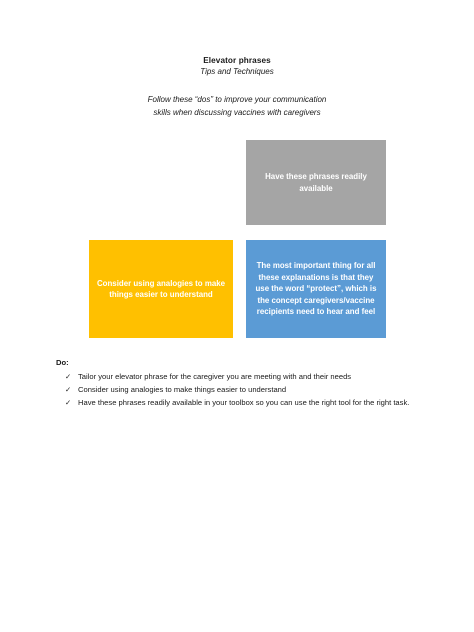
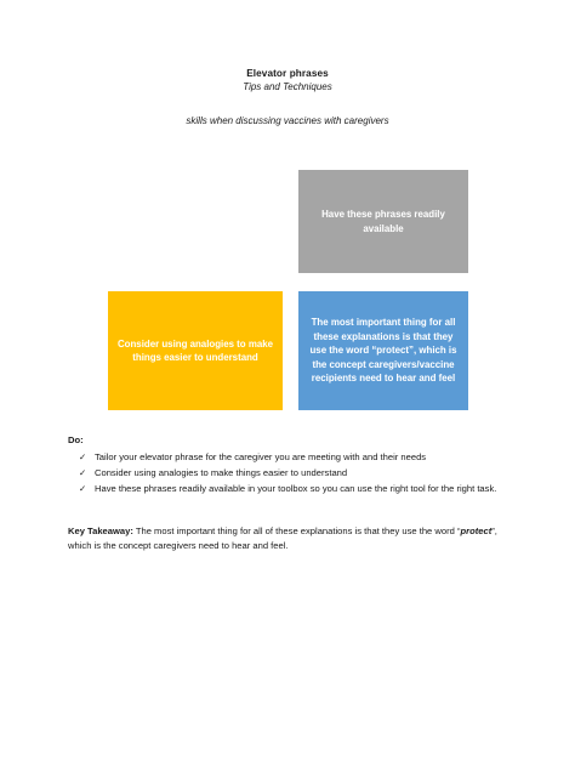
  Elevator phrases
  Tips and Techniques
- Follow these “dos” to improve your communication
  skills when discussing vaccines with caregivers
  Have these phrases readily available
  Consider using analogies to make things easier to understand
  The most important thing for all these explanations is that they use the word “protect”, which is the concept caregivers/vaccine recipients need to hear and feel
  Do:
  ✓
  Tailor your elevator phrase for the caregiver you are meeting with and their needs
  ✓
  Consider using analogies to make things easier to understand
  ✓
  Have these phrases readily available in your toolbox so you can use the right tool for the right task.
+ Key Takeaway: The most important thing for all of these explanations is that they use the word “protect”, which is the concept caregivers need to hear and feel.
